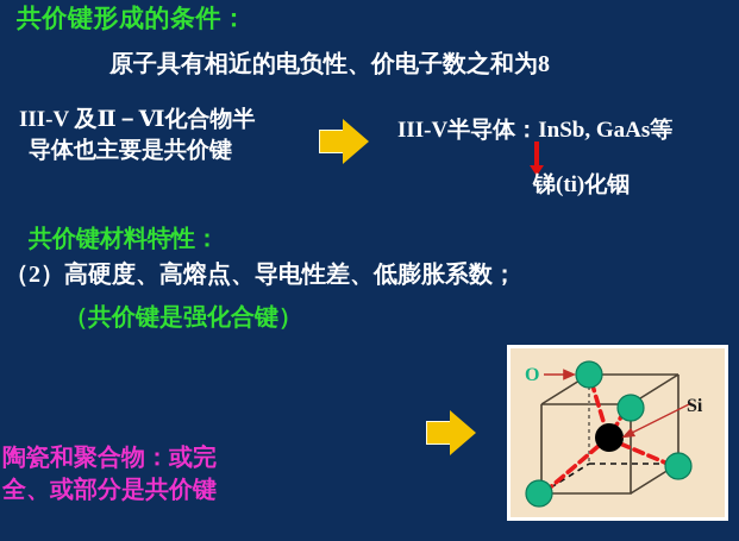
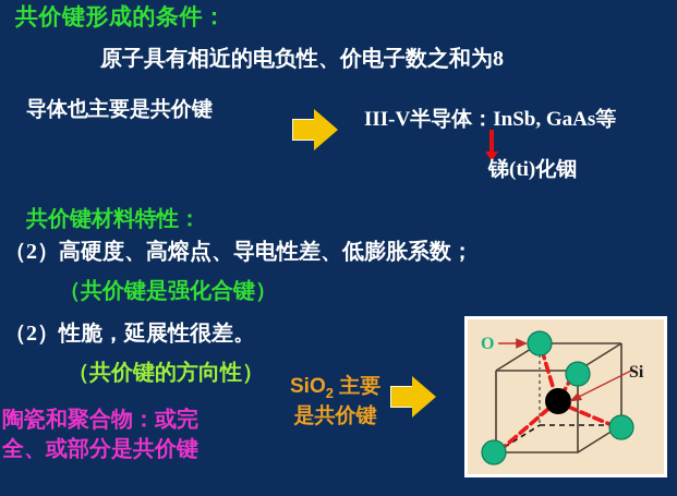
  共价键形成的条件：
  原子具有相近的电负性、价电子数之和为8
- III-V 及Ⅱ－Ⅵ化合物半
  导体也主要是共价键
  III-V半导体：InSb, GaAs等
  锑(ti)化铟
  共价键材料特性：
  （2）高硬度、高熔点、导电性差、低膨胀系数；
  （共价键是强化合键）
+ （2）性脆，延展性很差。
+ （共价键的方向性）
  陶瓷和聚合物：或完
  全、或部分是共价键
+ SiO2 主要
+ 是共价键
  O
  Si
